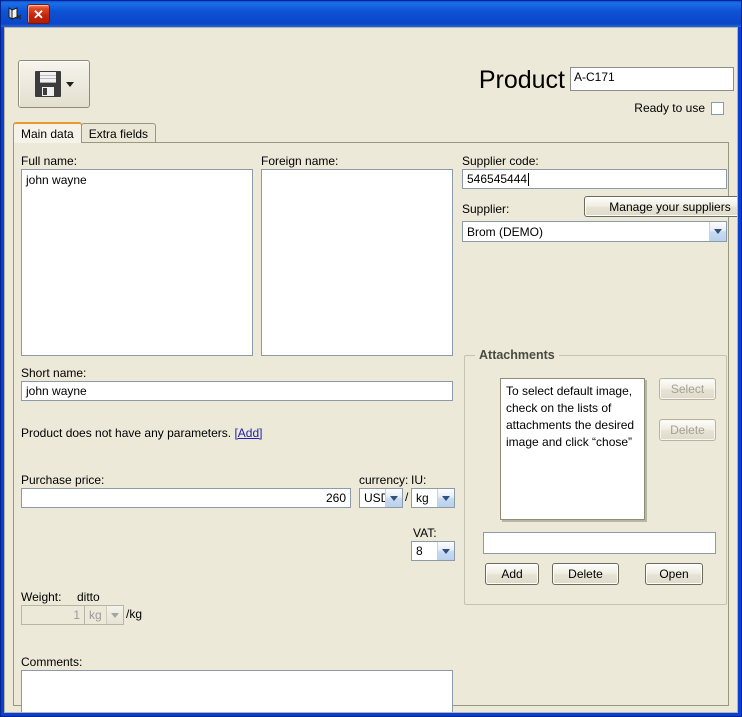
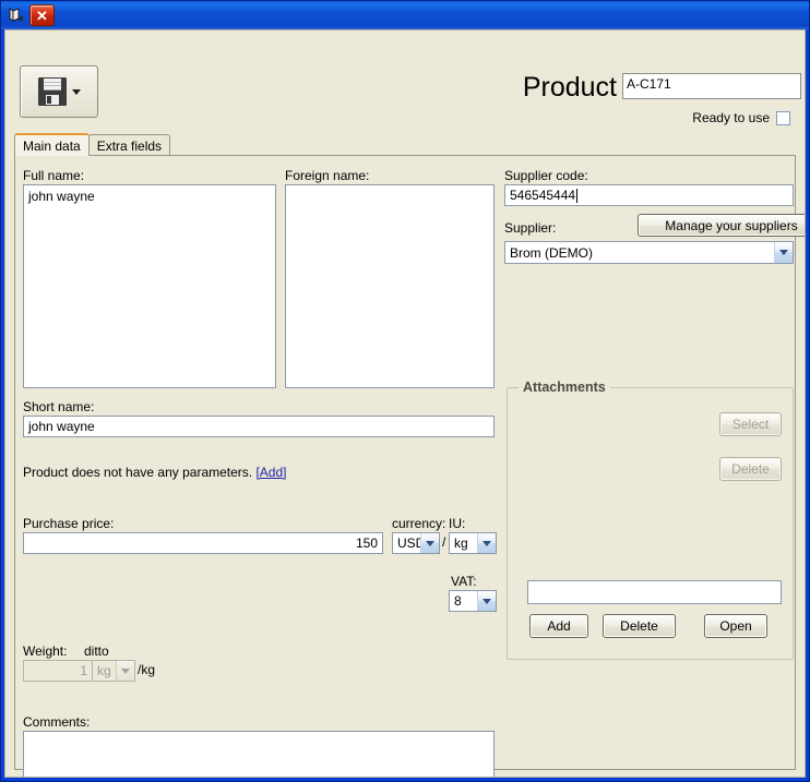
  ✕
  Product
  A-C171
  Ready to use
  Main data
  Extra fields
  Full name:
  john wayne
  Foreign name:
  Short name:
  john wayne
  Product does not have any parameters. [Add]
  Purchase price:
- 260
+ 150
  currency:
  /
  IU:
  kg
  VAT:
  8
  Weight:
  ditto
  1
  kg
  /kg
  Comments:
  Supplier code:
  546545444
  Supplier:
  Manage your suppliers
  Brom (DEMO)
  Attachments
- To select default image, check on the lists of attachments the desired image and click “chose”
  Select
  Delete
  Add
  Delete
  Open
